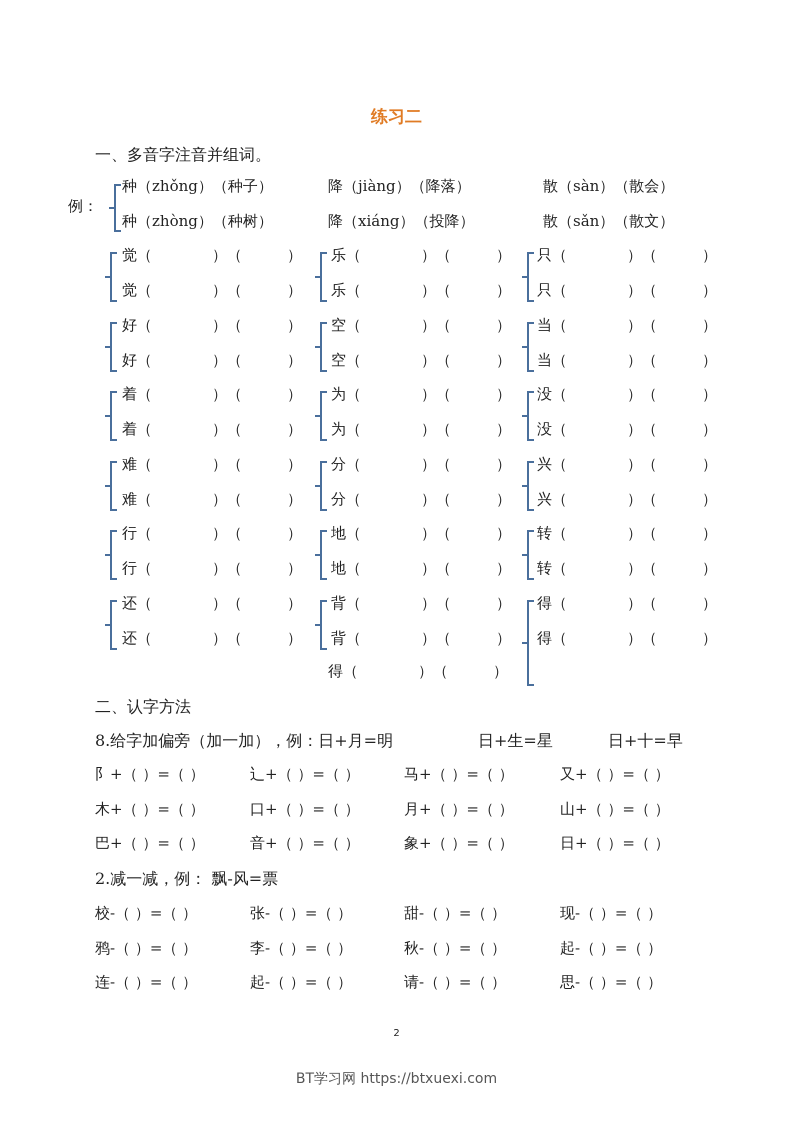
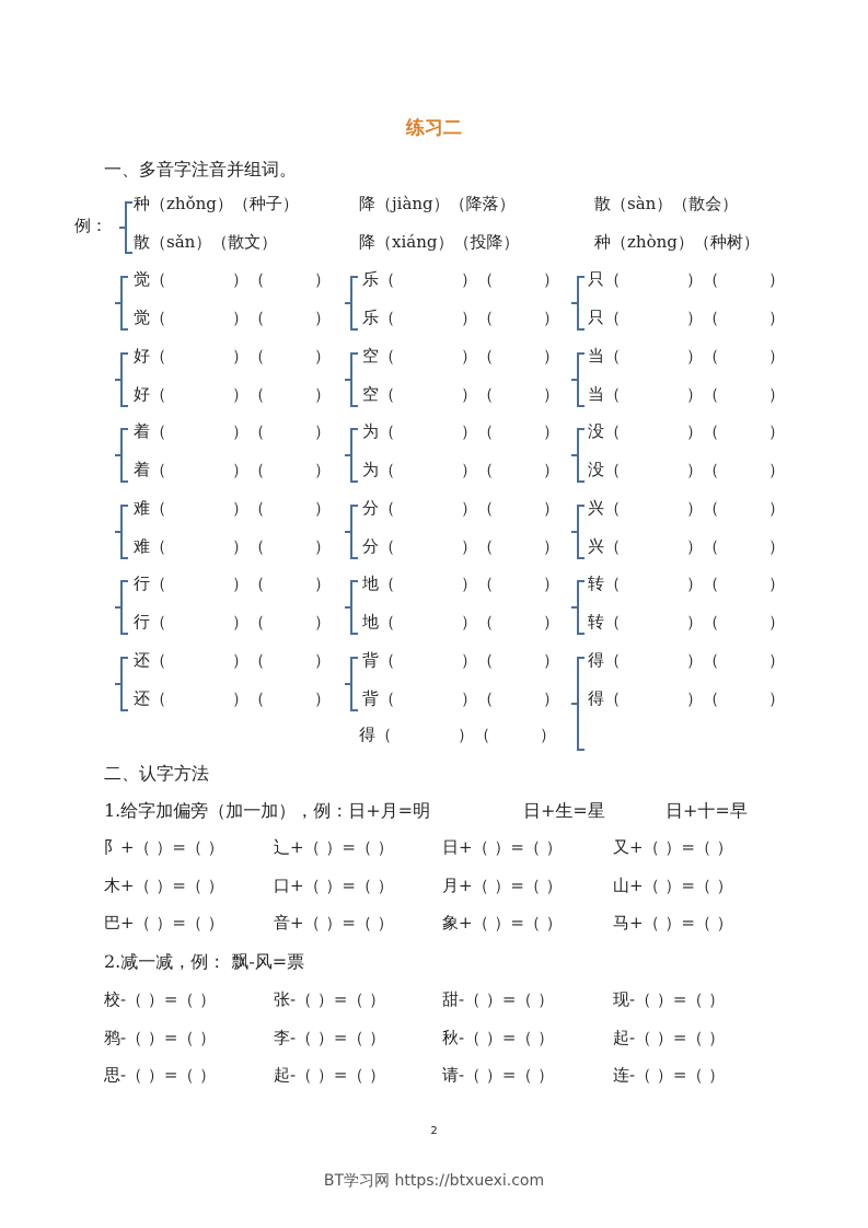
  练习二
  一、多音字注音并组词。
  例：
  种（zhǒng）（种子）
- 种（zhòng）（种树）
+ 散（sǎn）（散文）
  降（jiàng）（降落）
  降（xiáng）（投降）
  散（sàn）（散会）
- 散（sǎn）（散文）
+ 种（zhòng）（种树）
  觉（ ）（ ）
  觉（ ）（ ）
  乐（ ）（ ）
  乐（ ）（ ）
  只（ ）（ ）
  只（ ）（ ）
  好（ ）（ ）
  好（ ）（ ）
  空（ ）（ ）
  空（ ）（ ）
  当（ ）（ ）
  当（ ）（ ）
  着（ ）（ ）
  着（ ）（ ）
  为（ ）（ ）
  为（ ）（ ）
  没（ ）（ ）
  没（ ）（ ）
  难（ ）（ ）
  难（ ）（ ）
  分（ ）（ ）
  分（ ）（ ）
  兴（ ）（ ）
  兴（ ）（ ）
  行（ ）（ ）
  行（ ）（ ）
  地（ ）（ ）
  地（ ）（ ）
  转（ ）（ ）
  转（ ）（ ）
  还（ ）（ ）
  还（ ）（ ）
  背（ ）（ ）
  背（ ）（ ）
  得（ ）（ ）
  得（ ）（ ）
  得（ ）（ ）
  二、认字方法
- 8.给字加偏旁（加一加），例：日+月=明
+ 1.给字加偏旁（加一加），例：日+月=明
  日+生=星
  日+十=早
  阝+（ ）=（ ）
  辶+（ ）=（ ）
- 马+（ ）=（ ）
+ 日+（ ）=（ ）
  又+（ ）=（ ）
  木+（ ）=（ ）
  口+（ ）=（ ）
  月+（ ）=（ ）
  山+（ ）=（ ）
  巴+（ ）=（ ）
  音+（ ）=（ ）
  象+（ ）=（ ）
- 日+（ ）=（ ）
+ 马+（ ）=（ ）
  2.减一减，例： 飘-风=票
  校-（ ）=（ ）
  张-（ ）=（ ）
  甜-（ ）=（ ）
  现-（ ）=（ ）
  鸦-（ ）=（ ）
  李-（ ）=（ ）
  秋-（ ）=（ ）
  起-（ ）=（ ）
- 连-（ ）=（ ）
+ 思-（ ）=（ ）
  起-（ ）=（ ）
  请-（ ）=（ ）
- 思-（ ）=（ ）
+ 连-（ ）=（ ）
  2
  BT学习网 https://btxuexi.com
